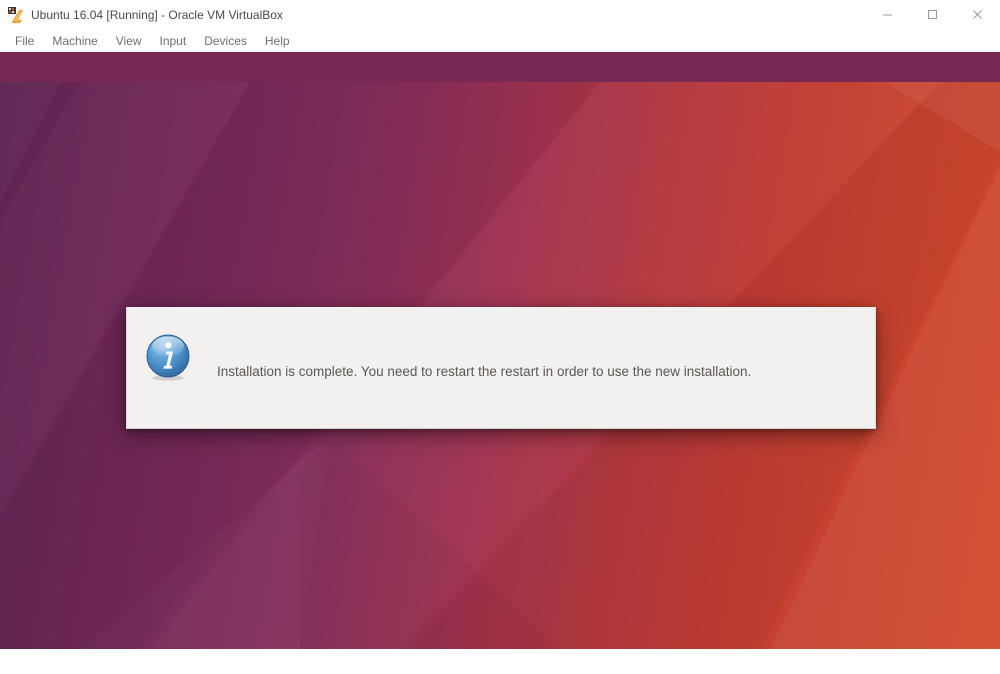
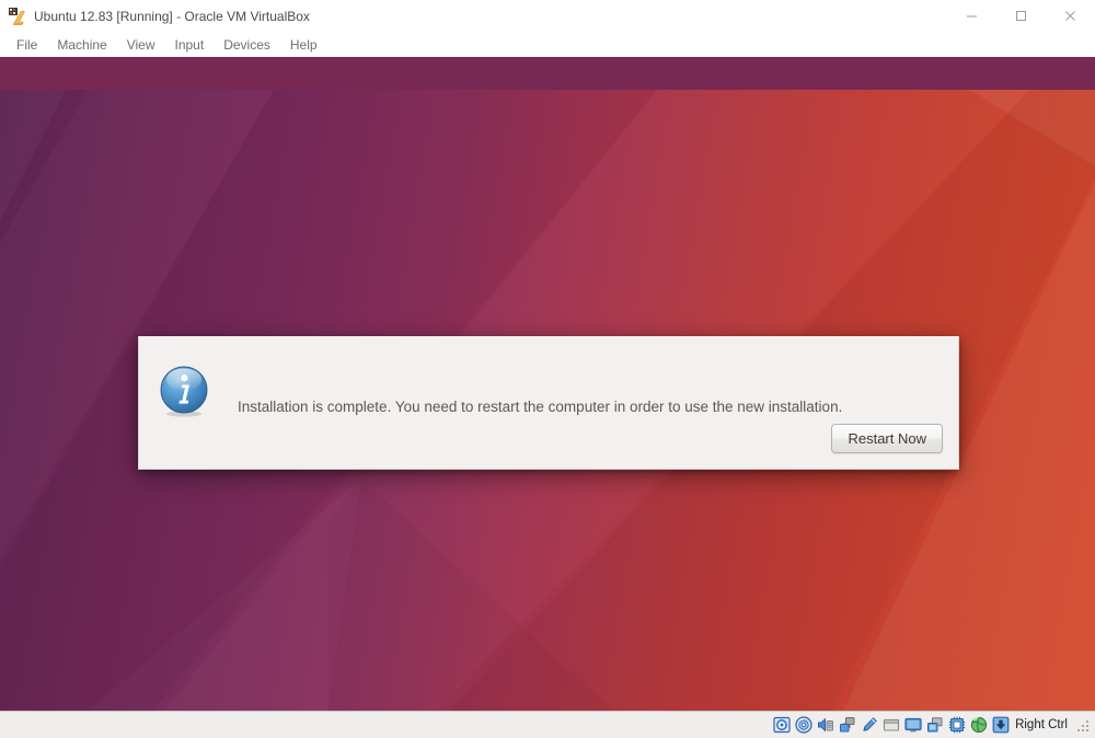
- Ubuntu 16.04 [Running] - Oracle VM VirtualBox
+ Ubuntu 12.83 [Running] - Oracle VM VirtualBox
  File
  Machine
  View
  Input
  Devices
  Help
- Installation is complete. You need to restart the restart in order to use the new installation.
+ Installation is complete. You need to restart the computer in order to use the new installation.
+ Restart Now
+ Right Ctrl
